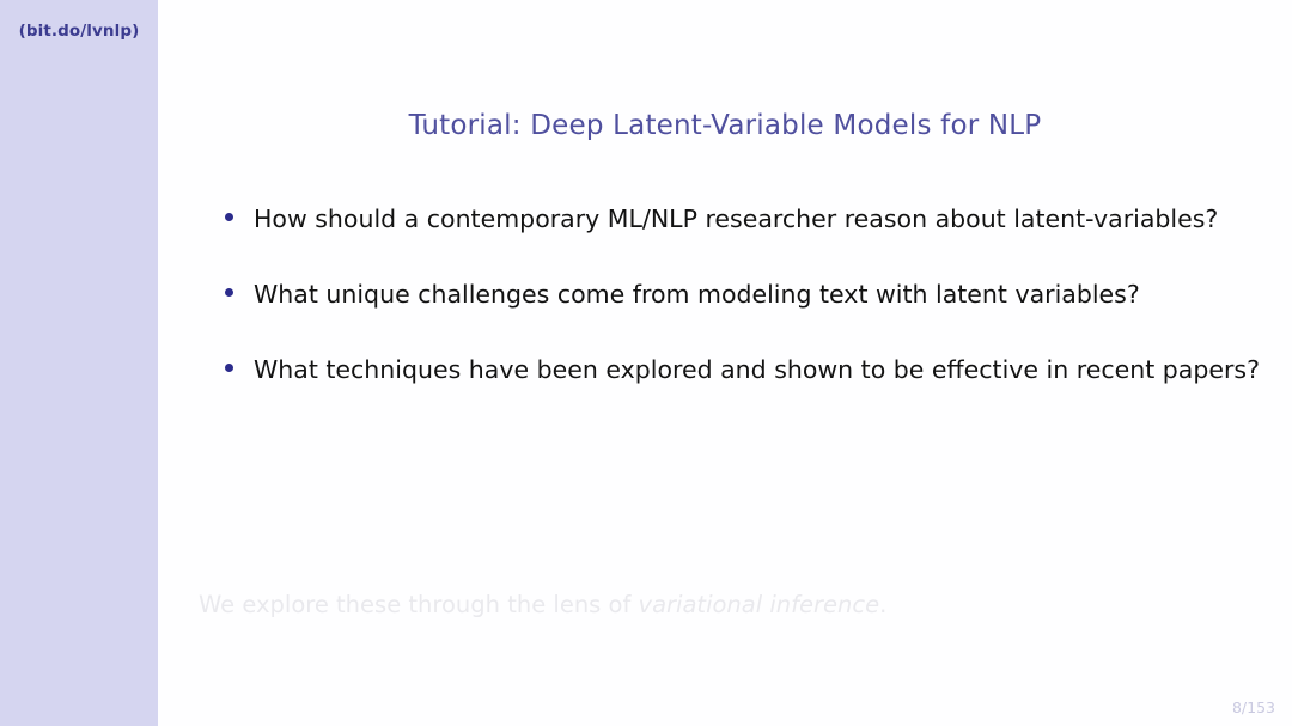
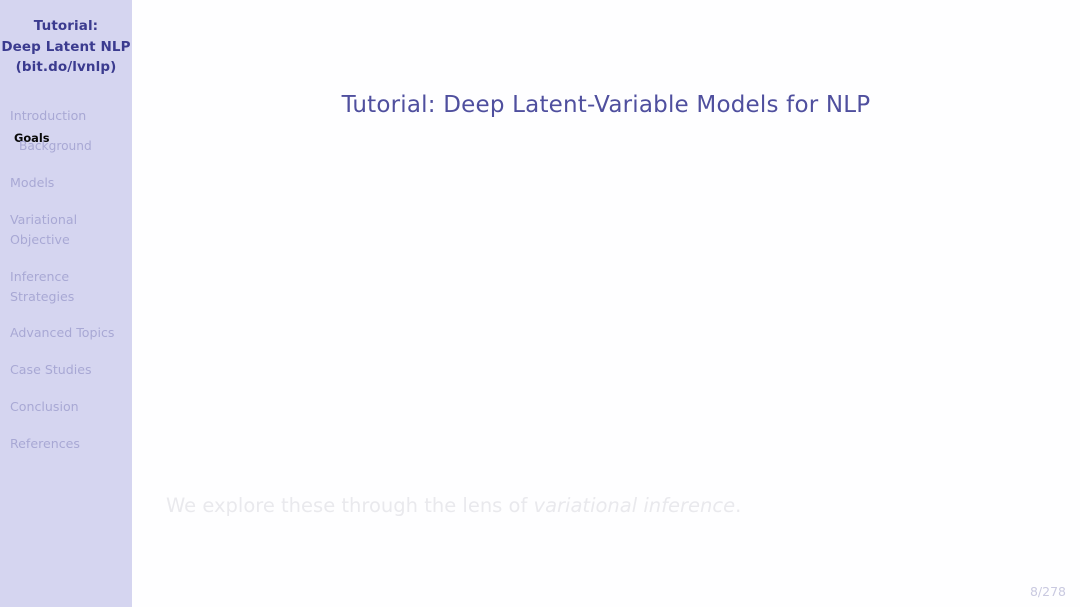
+ Tutorial:
+ Deep Latent NLP
  (bit.do/lvnlp)
+ Introduction
+ Goals
+ Background
+ Models
+ Variational
+ Objective
+ Inference
+ Strategies
+ Advanced Topics
+ Case Studies
+ Conclusion
+ References
  Tutorial: Deep Latent-Variable Models for NLP
- How should a contemporary ML/NLP researcher reason about latent-variables?
- What unique challenges come from modeling text with latent variables?
- What techniques have been explored and shown to be effective in recent papers?
- 8/153
+ 8/278
